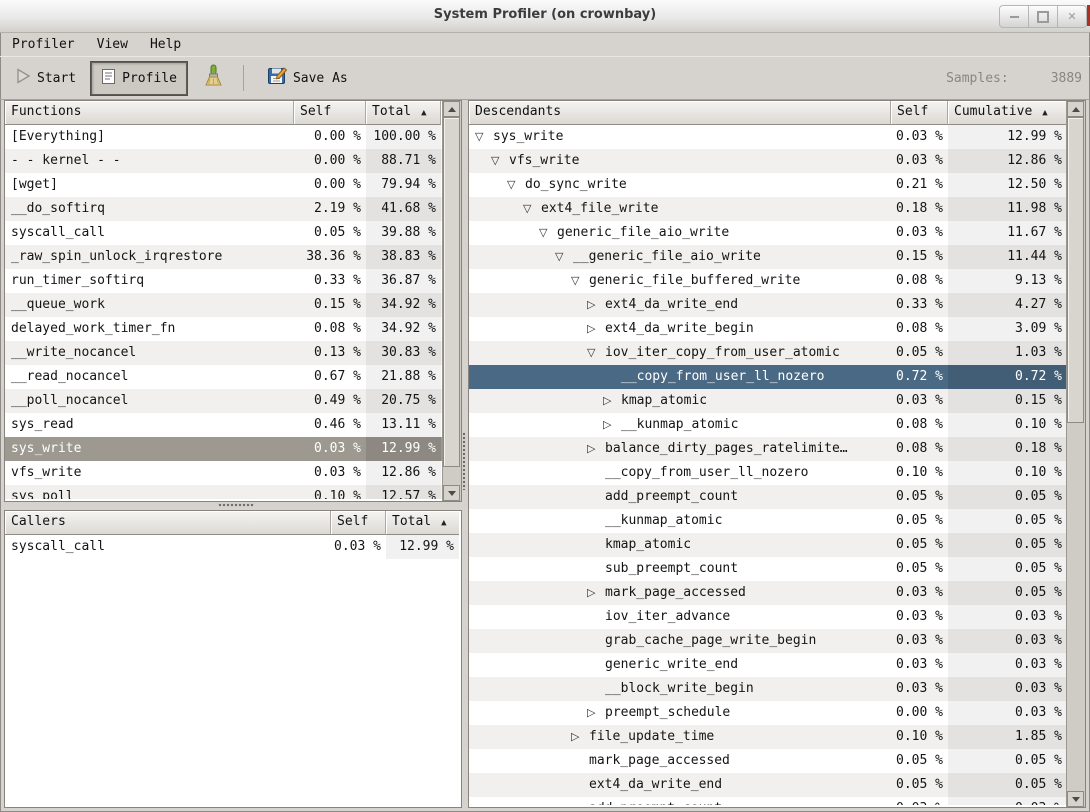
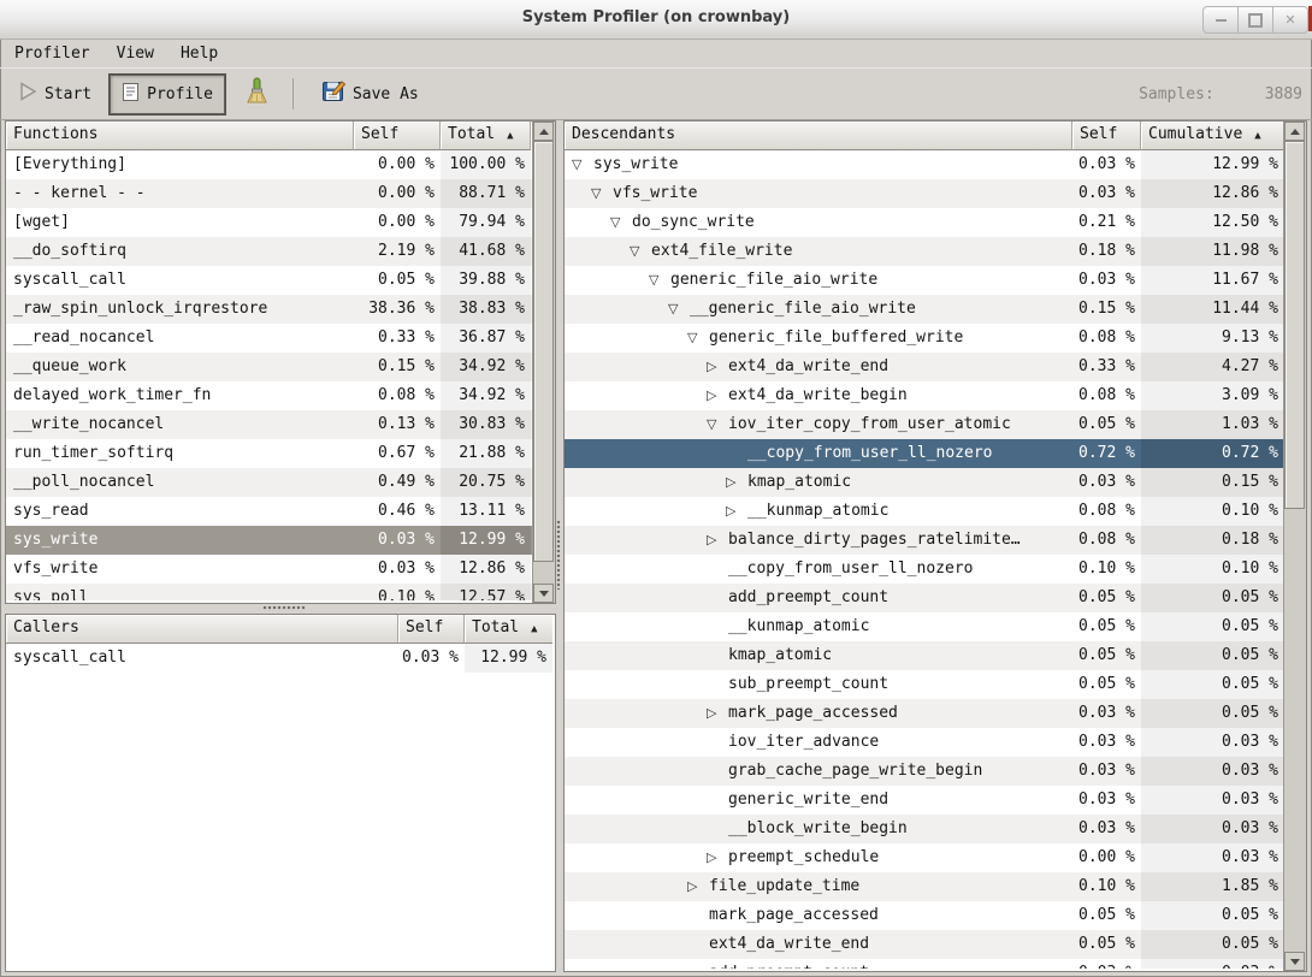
  System Profiler (on crownbay)
  ✕
  Profiler
  View
  Help
  Start
  Profile
  Save As
  Samples: 3889
  Functions
  Self
  Total ▲
  [Everything]
  0.00 %
  100.00 %
  - - kernel - -
  0.00 %
  88.71 %
  [wget]
  0.00 %
  79.94 %
  __do_softirq
  2.19 %
  41.68 %
  syscall_call
  0.05 %
  39.88 %
  _raw_spin_unlock_irqrestore
  38.36 %
  38.83 %
- run_timer_softirq
+ __read_nocancel
  0.33 %
  36.87 %
  __queue_work
  0.15 %
  34.92 %
  delayed_work_timer_fn
  0.08 %
  34.92 %
  __write_nocancel
  0.13 %
  30.83 %
- __read_nocancel
+ run_timer_softirq
  0.67 %
  21.88 %
  __poll_nocancel
  0.49 %
  20.75 %
  sys_read
  0.46 %
  13.11 %
  sys_write
  0.03 %
  12.99 %
  vfs_write
  0.03 %
  12.86 %
  sys_poll
  0.10 %
  12.57 %
  Callers
  Self
  Total ▲
  syscall_call
  0.03 %
  12.99 %
  Descendants
  Self
  Cumulative ▲
  ▽ sys_write
  0.03 %
  12.99 %
  ▽ vfs_write
  0.03 %
  12.86 %
  ▽ do_sync_write
  0.21 %
  12.50 %
  ▽ ext4_file_write
  0.18 %
  11.98 %
  ▽ generic_file_aio_write
  0.03 %
  11.67 %
  ▽ __generic_file_aio_write
  0.15 %
  11.44 %
  ▽ generic_file_buffered_write
  0.08 %
  9.13 %
  ▷ ext4_da_write_end
  0.33 %
  4.27 %
  ▷ ext4_da_write_begin
  0.08 %
  3.09 %
  ▽ iov_iter_copy_from_user_atomic
  0.05 %
  1.03 %
  __copy_from_user_ll_nozero
  0.72 %
  0.72 %
  ▷ kmap_atomic
  0.03 %
  0.15 %
  ▷ __kunmap_atomic
  0.08 %
  0.10 %
  ▷ balance_dirty_pages_ratelimite…
  0.08 %
  0.18 %
  __copy_from_user_ll_nozero
  0.10 %
  0.10 %
  add_preempt_count
  0.05 %
  0.05 %
  __kunmap_atomic
  0.05 %
  0.05 %
  kmap_atomic
  0.05 %
  0.05 %
  sub_preempt_count
  0.05 %
  0.05 %
  ▷ mark_page_accessed
  0.03 %
  0.05 %
  iov_iter_advance
  0.03 %
  0.03 %
  grab_cache_page_write_begin
  0.03 %
  0.03 %
  generic_write_end
  0.03 %
  0.03 %
  __block_write_begin
  0.03 %
  0.03 %
  ▷ preempt_schedule
  0.00 %
  0.03 %
  ▷ file_update_time
  0.10 %
  1.85 %
  mark_page_accessed
  0.05 %
  0.05 %
  ext4_da_write_end
  0.05 %
  0.05 %
